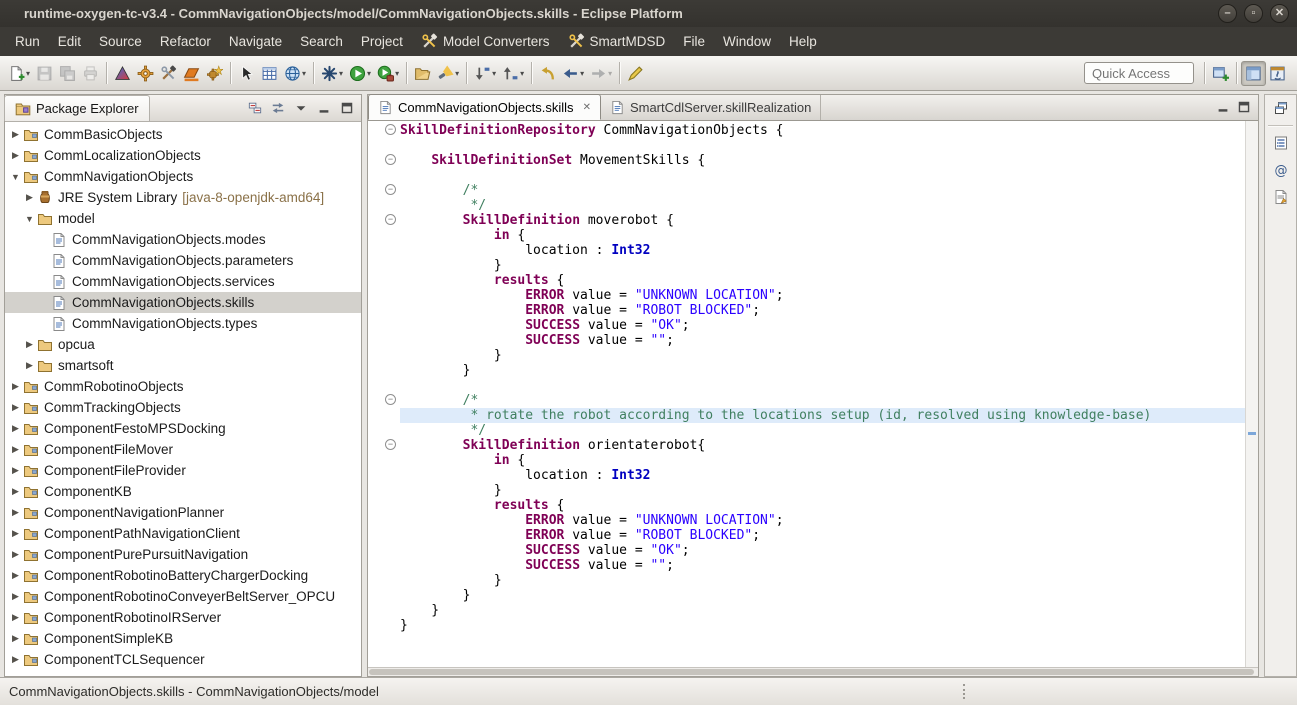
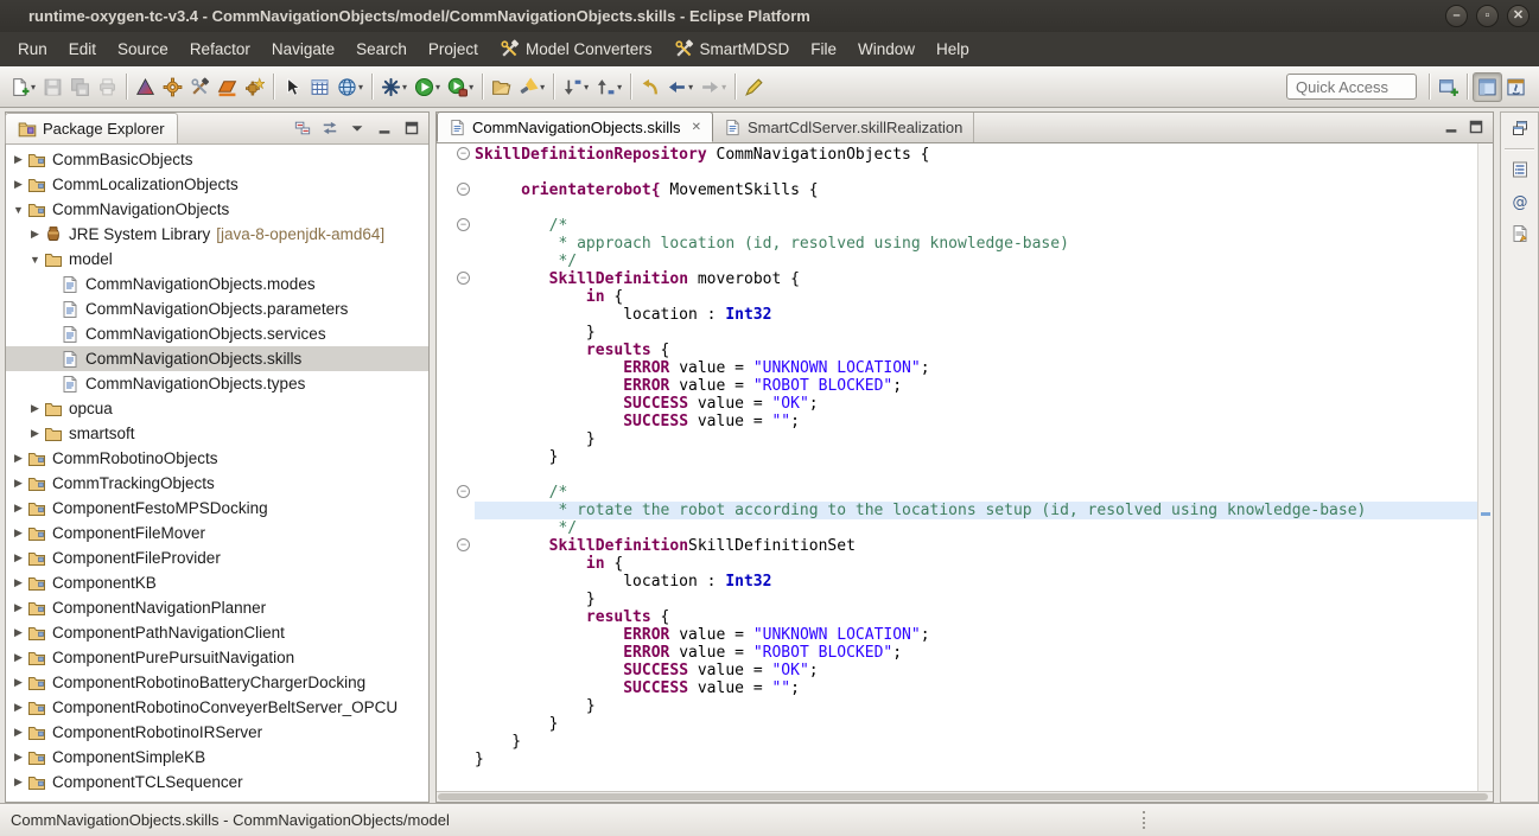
  runtime-oxygen-tc-v3.4 - CommNavigationObjects/model/CommNavigationObjects.skills - Eclipse Platform
  –
  ▫
  ✕
  Run
  Edit
  Source
  Refactor
  Navigate
  Search
  Project
  Model Converters
  SmartMDSD
  File
  Window
  Help
  ▾
  ▾
  ▾
  ▾
  ▾
  ▾
  ▾
  ▾
  ▾
  ▾
  Quick Access
  Package Explorer
  ▶
  CommBasicObjects
  ▶
  CommLocalizationObjects
  ▼
  CommNavigationObjects
  ▶
  JRE System Library
  [java-8-openjdk-amd64]
  ▼
  model
  CommNavigationObjects.modes
  CommNavigationObjects.parameters
  CommNavigationObjects.services
  CommNavigationObjects.skills
  CommNavigationObjects.types
  ▶
  opcua
  ▶
  smartsoft
  ▶
  CommRobotinoObjects
  ▶
  CommTrackingObjects
  ▶
  ComponentFestoMPSDocking
  ▶
  ComponentFileMover
  ▶
  ComponentFileProvider
  ▶
  ComponentKB
  ▶
  ComponentNavigationPlanner
  ▶
  ComponentPathNavigationClient
  ▶
  ComponentPurePursuitNavigation
  ▶
  ComponentRobotinoBatteryChargerDocking
  ▶
  ComponentRobotinoConveyerBeltServer_OPCU
  ▶
  ComponentRobotinoIRServer
  ▶
  ComponentSimpleKB
  ▶
  ComponentTCLSequencer
  CommNavigationObjects.skills
  ✕
  SmartCdlServer.skillRealization
  −
  SkillDefinitionRepository CommNavigationObjects {
  −
- SkillDefinitionSet MovementSkills {
+ orientaterobot{ MovementSkills {
  −
  /*
+ * approach location (id, resolved using knowledge-base)
  */
  −
  SkillDefinition moverobot {
  in {
  location : Int32
  }
  results {
  ERROR value = "UNKNOWN LOCATION";
  ERROR value = "ROBOT BLOCKED";
  SUCCESS value = "OK";
  SUCCESS value = "";
  }
  }
  −
  /*
  * rotate the robot according to the locations setup (id, resolved using knowledge-base)
  */
  −
- SkillDefinition orientaterobot{
+ SkillDefinitionSkillDefinitionSet
  in {
  location : Int32
  }
  results {
  ERROR value = "UNKNOWN LOCATION";
  ERROR value = "ROBOT BLOCKED";
  SUCCESS value = "OK";
  SUCCESS value = "";
  }
  }
  }
  }
  @
  CommNavigationObjects.skills - CommNavigationObjects/model
